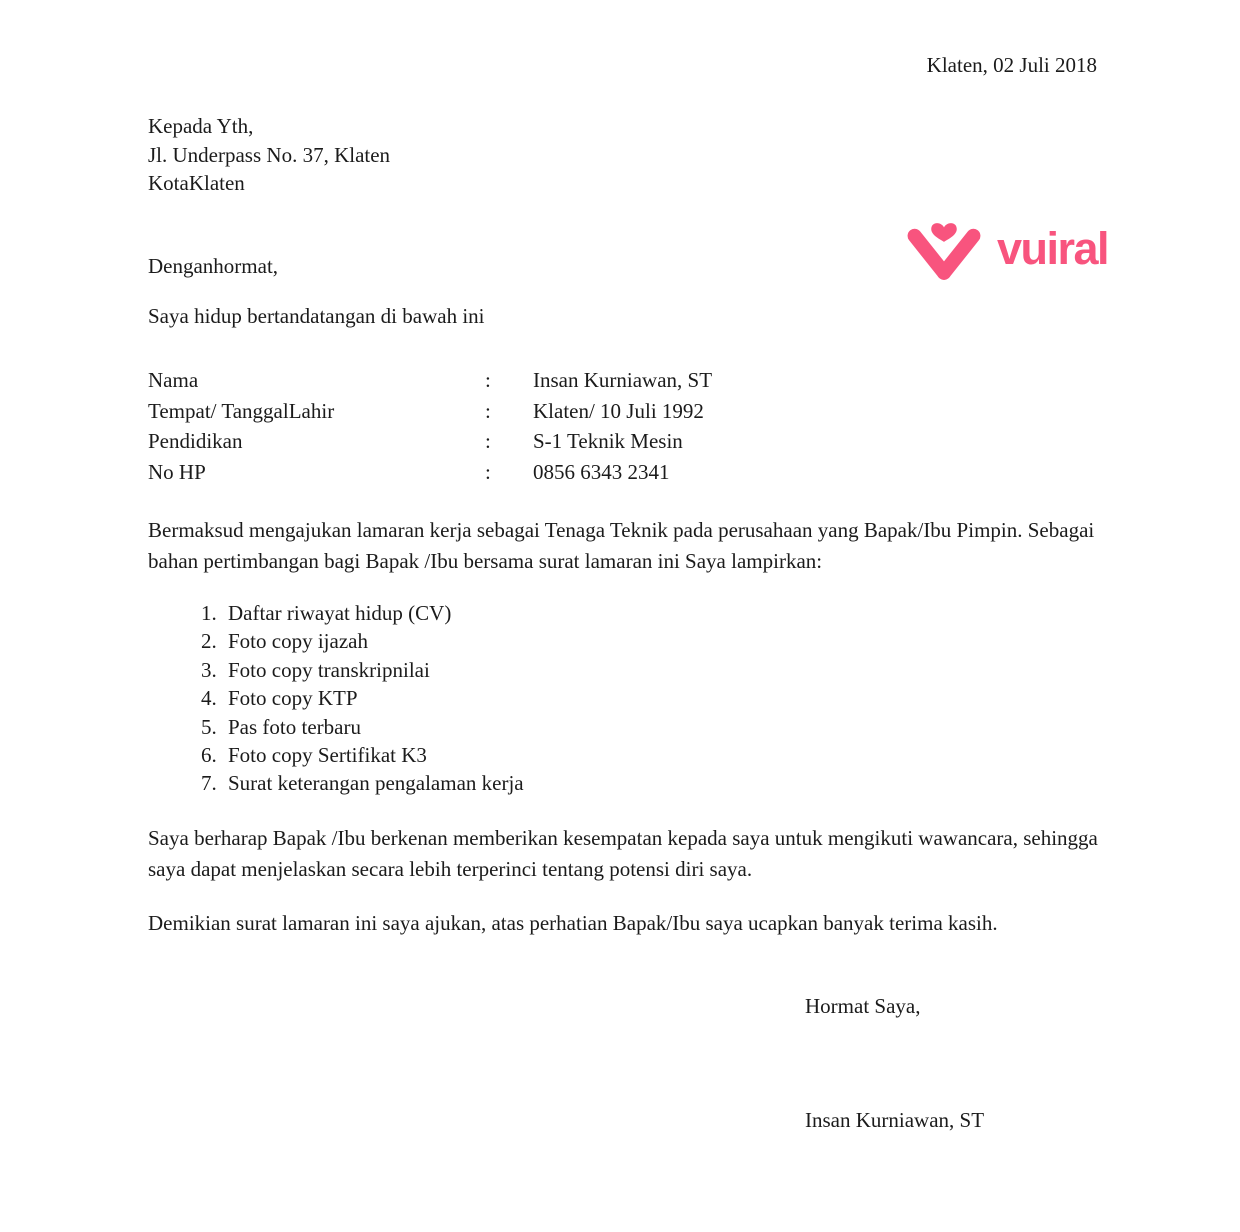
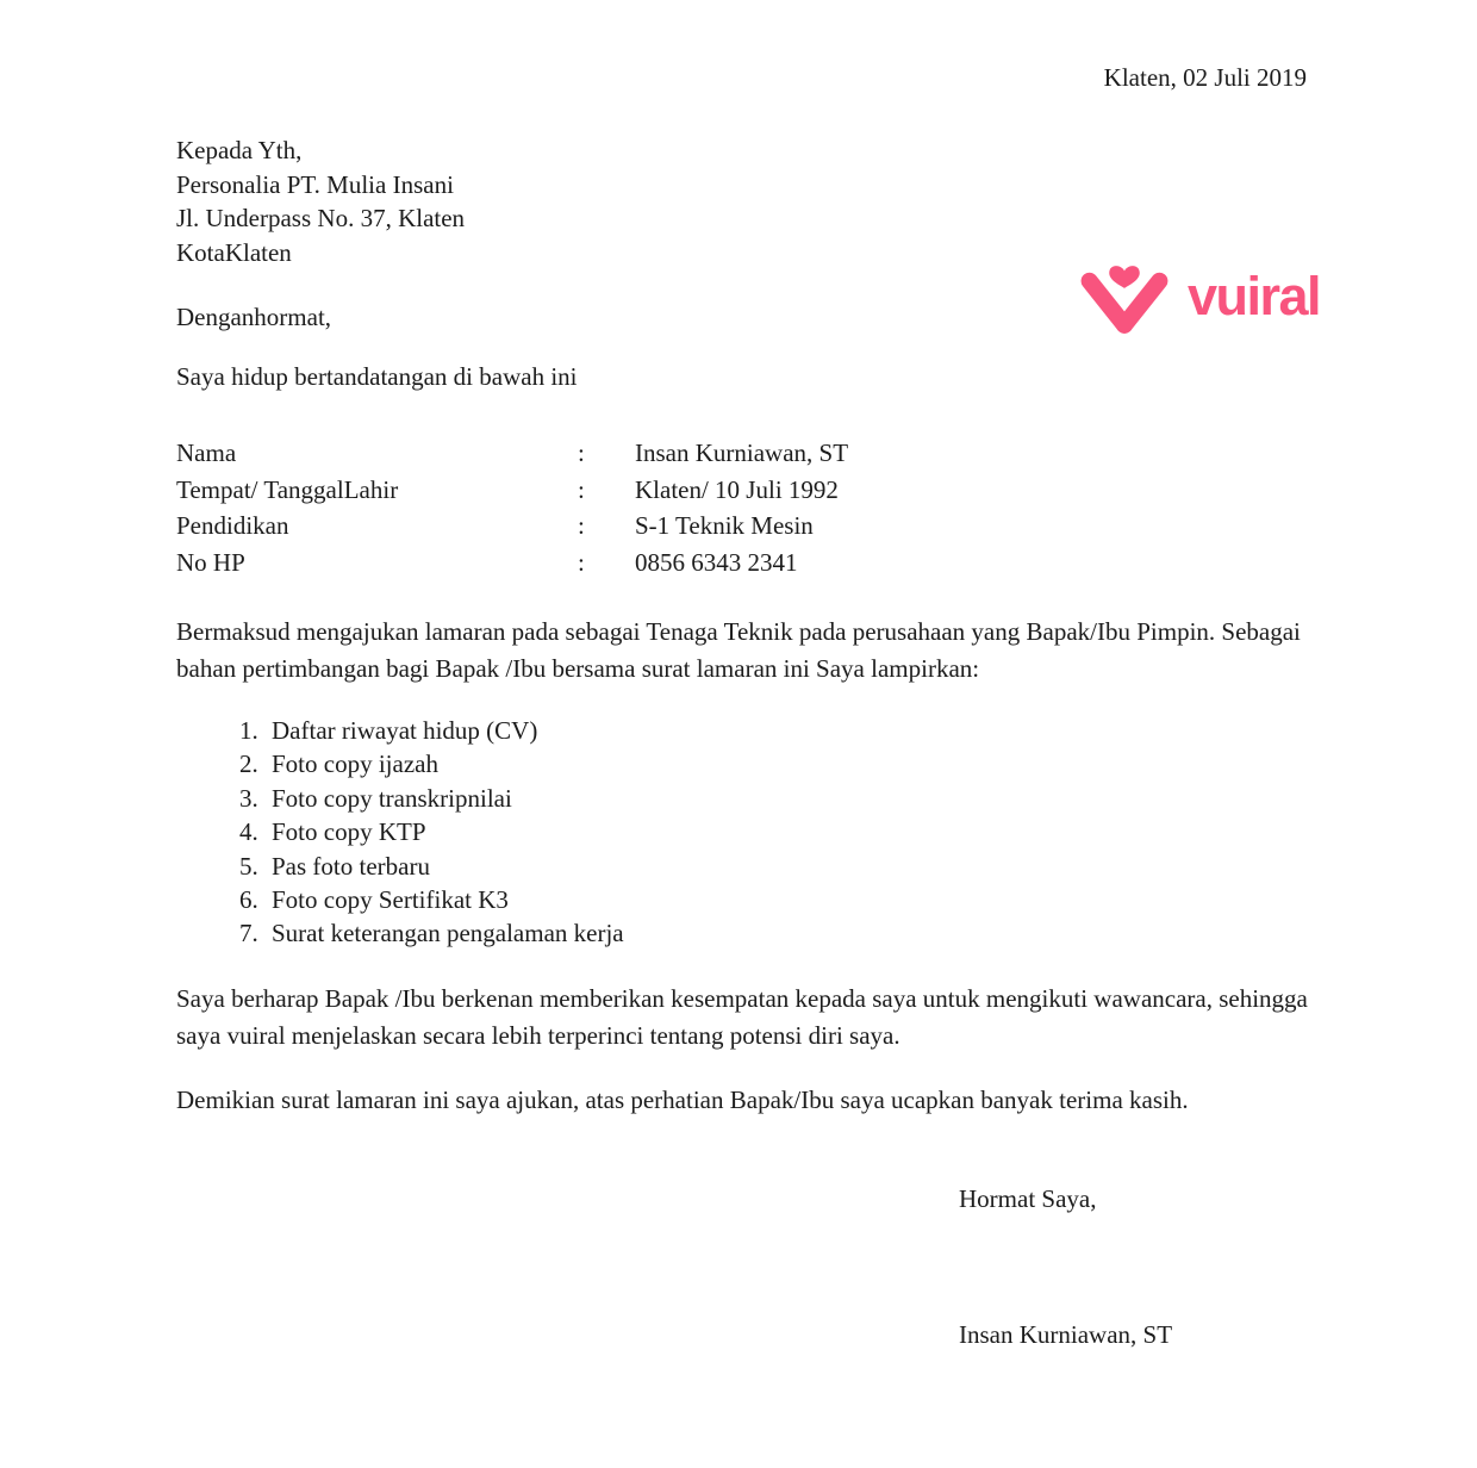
- Klaten, 02 Juli 2018
+ Klaten, 02 Juli 2019
  Kepada Yth,
+ Personalia PT. Mulia Insani
  Jl. Underpass No. 37, Klaten
  KotaKlaten
  vuiral
  Denganhormat,
  Saya hidup bertandatangan di bawah ini
  Nama
  :
  Insan Kurniawan, ST
  Tempat/ TanggalLahir
  :
  Klaten/ 10 Juli 1992
  Pendidikan
  :
  S-1 Teknik Mesin
  No HP
  :
  0856 6343 2341
- Bermaksud mengajukan lamaran kerja sebagai Tenaga Teknik pada perusahaan yang Bapak/Ibu Pimpin. Sebagai bahan pertimbangan bagi Bapak /Ibu bersama surat lamaran ini Saya lampirkan:
+ Bermaksud mengajukan lamaran pada sebagai Tenaga Teknik pada perusahaan yang Bapak/Ibu Pimpin. Sebagai bahan pertimbangan bagi Bapak /Ibu bersama surat lamaran ini Saya lampirkan:
  Daftar riwayat hidup (CV)
  Foto copy ijazah
  Foto copy transkripnilai
  Foto copy KTP
  Pas foto terbaru
  Foto copy Sertifikat K3
  Surat keterangan pengalaman kerja
- Saya berharap Bapak /Ibu berkenan memberikan kesempatan kepada saya untuk mengikuti wawancara, sehingga saya dapat menjelaskan secara lebih terperinci tentang potensi diri saya.
+ Saya berharap Bapak /Ibu berkenan memberikan kesempatan kepada saya untuk mengikuti wawancara, sehingga saya vuiral menjelaskan secara lebih terperinci tentang potensi diri saya.
  Demikian surat lamaran ini saya ajukan, atas perhatian Bapak/Ibu saya ucapkan banyak terima kasih.
  Hormat Saya,
  Insan Kurniawan, ST
